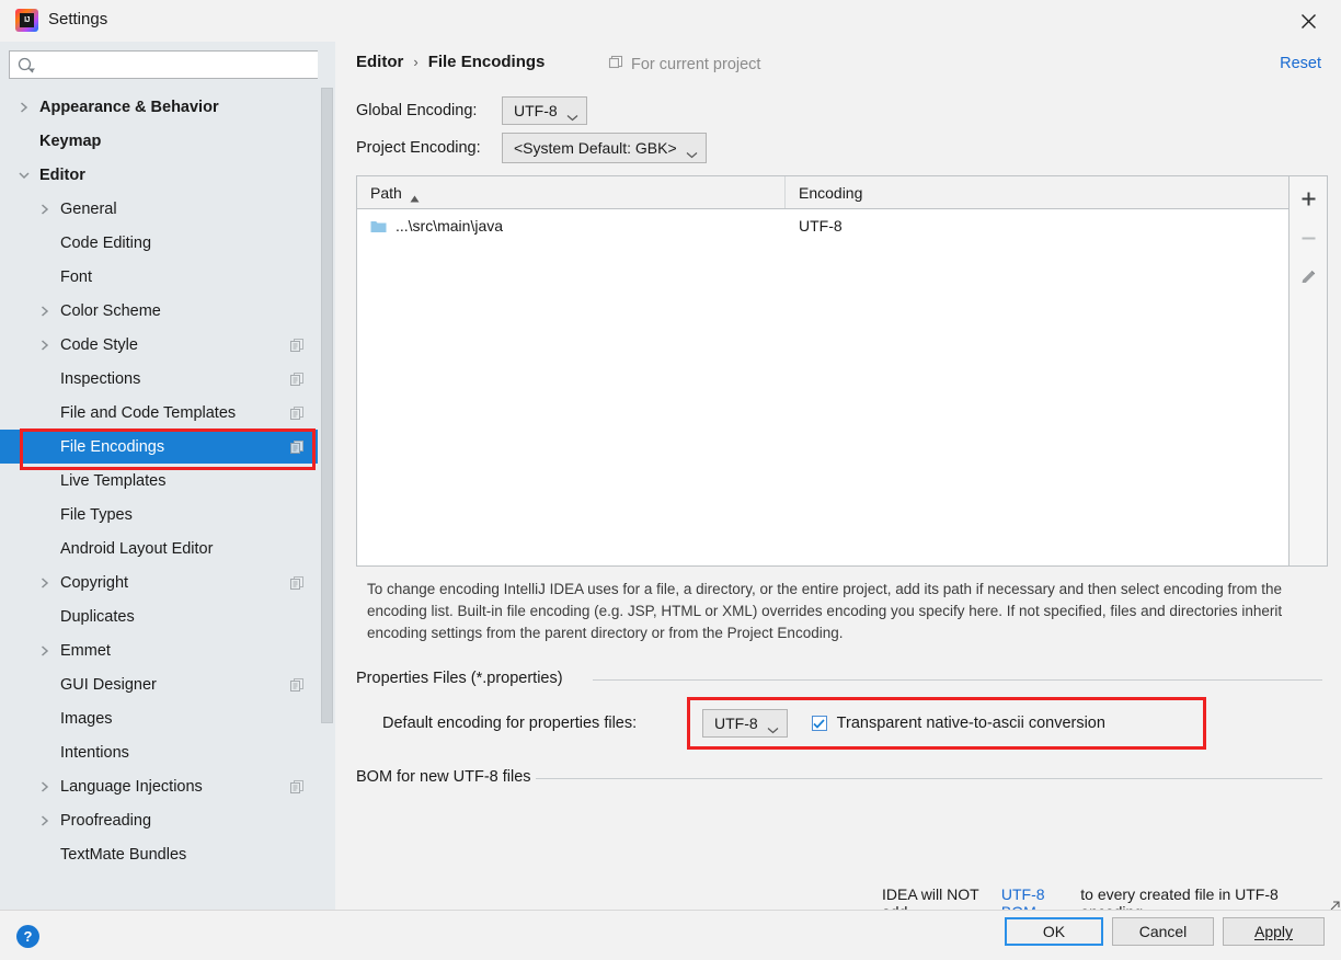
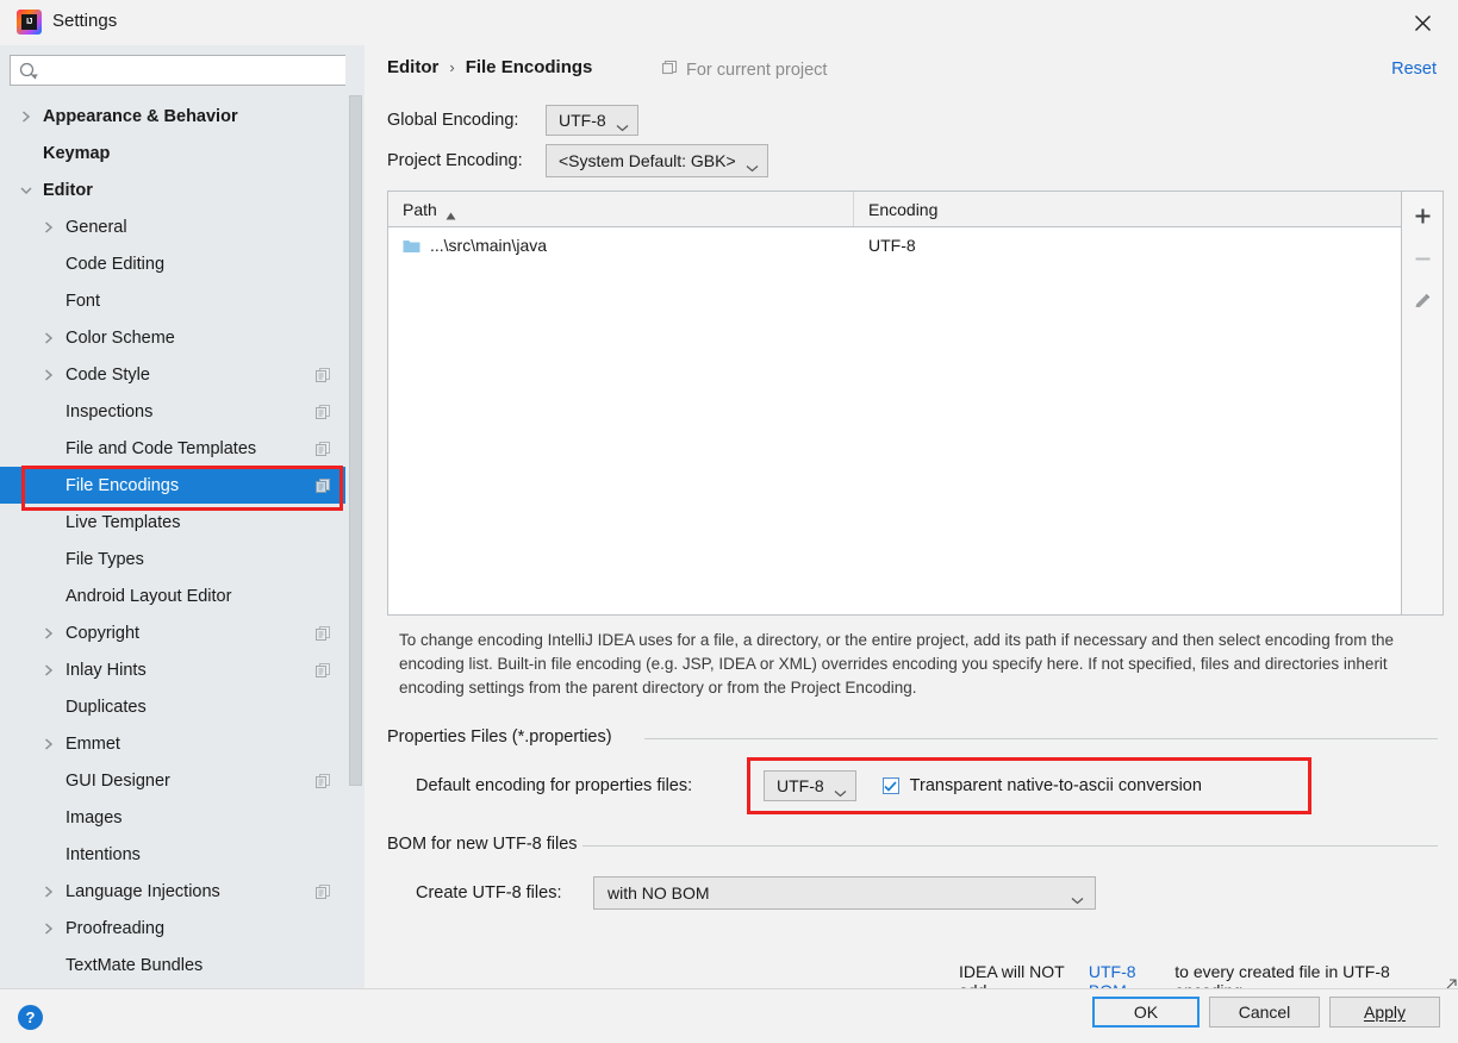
  Settings
  Appearance & Behavior
  Keymap
  Editor
  General
  Code Editing
  Font
  Color Scheme
  Code Style
  Inspections
  File and Code Templates
  File Encodings
  Live Templates
  File Types
  Android Layout Editor
  Copyright
+ Inlay Hints
  Duplicates
  Emmet
  GUI Designer
  Images
  Intentions
  Language Injections
  Proofreading
  TextMate Bundles
  Editor
  ›
  File Encodings
  For current project
  Reset
  Global Encoding:
  UTF-8
  Project Encoding:
  <System Default: GBK>
  Path
  Encoding
  ...\src\main\java
  UTF-8
- To change encoding IntelliJ IDEA uses for a file, a directory, or the entire project, add its path if necessary and then select encoding from the encoding list. Built-in file encoding (e.g. JSP, HTML or XML) overrides encoding you specify here. If not specified, files and directories inherit encoding settings from the parent directory or from the Project Encoding.
+ To change encoding IntelliJ IDEA uses for a file, a directory, or the entire project, add its path if necessary and then select encoding from the encoding list. Built-in file encoding (e.g. JSP, IDEA or XML) overrides encoding you specify here. If not specified, files and directories inherit encoding settings from the parent directory or from the Project Encoding.
  Properties Files (*.properties)
  Default encoding for properties files:
  UTF-8
  Transparent native-to-ascii conversion
  BOM for new UTF-8 files
+ Create UTF-8 files:
+ with NO BOM
  IDEA will NOT
  to every created file in UTF-8
  ?
  OK
  Cancel
  Apply
